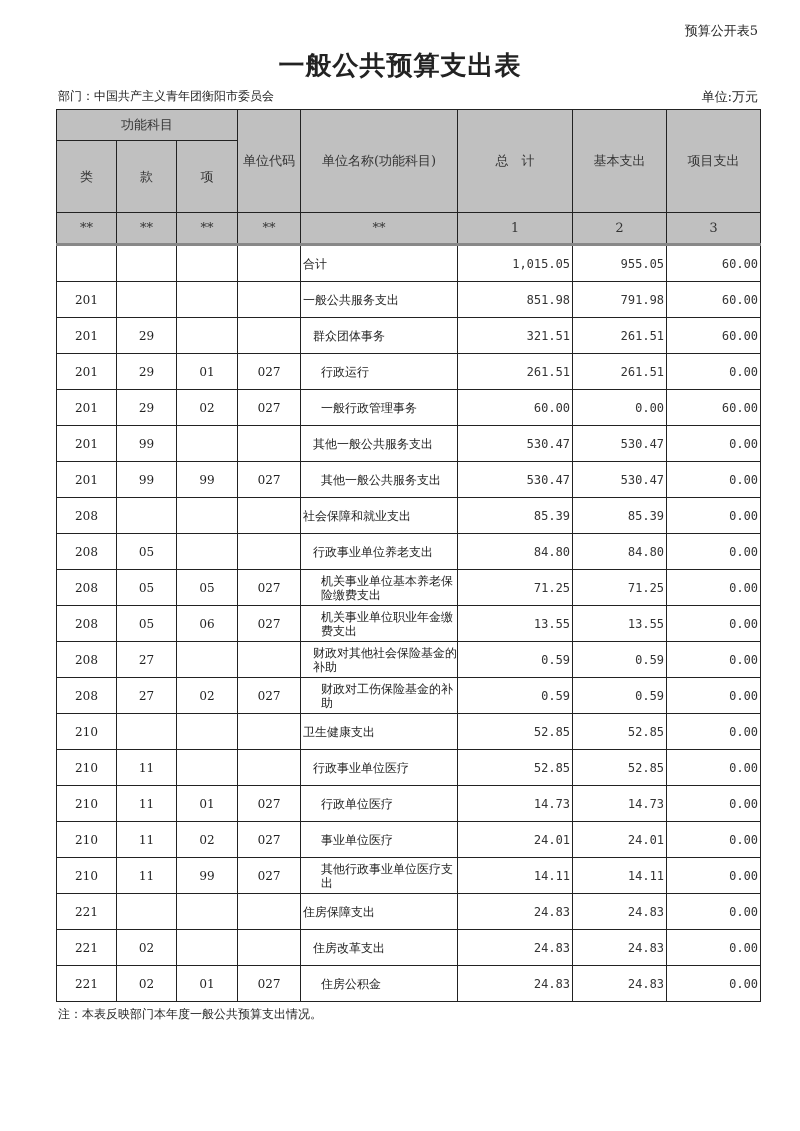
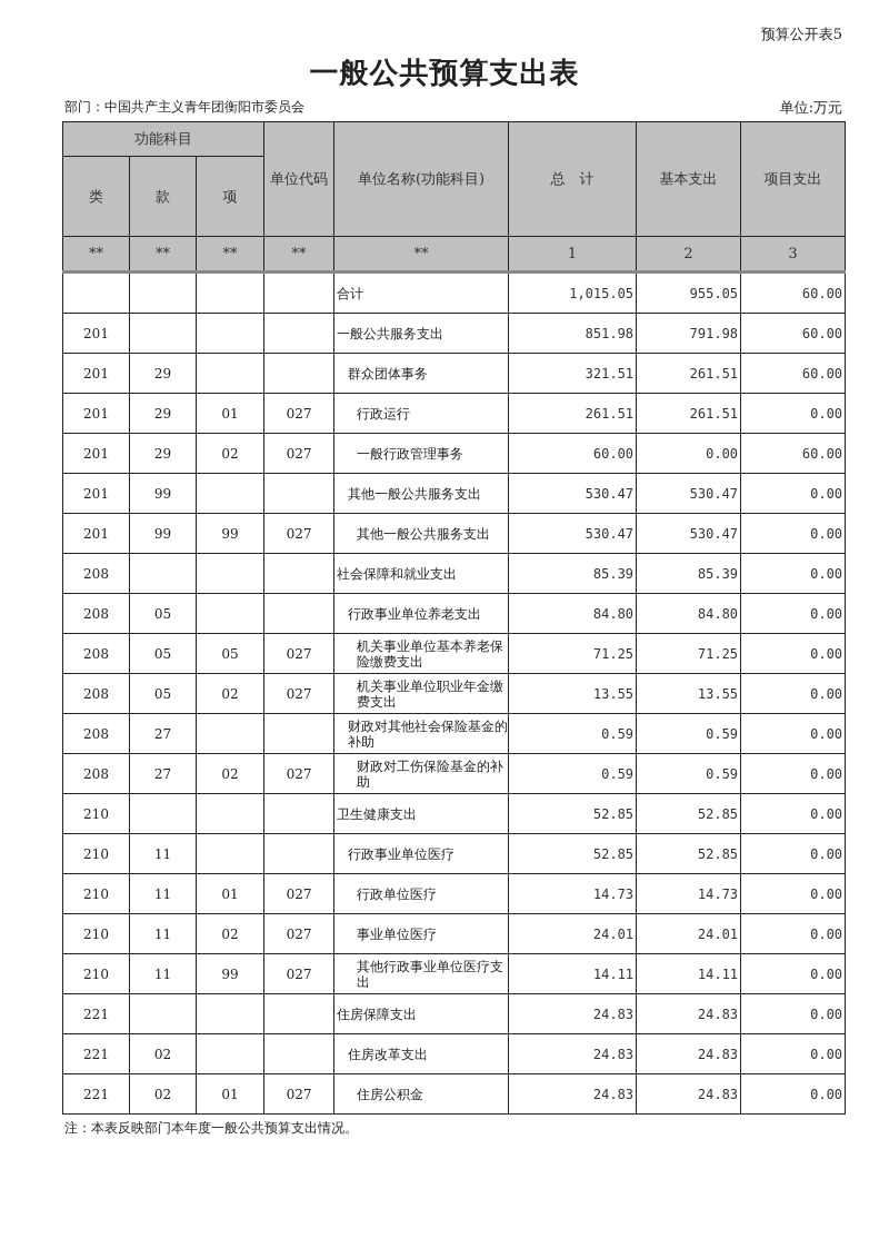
  预算公开表5
  一般公共预算支出表
  部门：中国共产主义青年团衡阳市委员会
  单位:万元
  功能科目	单位代码	单位名称(功能科目)	总 计	基本支出	项目支出
  类	款	项
  **	**	**	**	**	1	2	3
  				合计	1,015.05	955.05	60.00
  201				一般公共服务支出	851.98	791.98	60.00
  201	29			群众团体事务	321.51	261.51	60.00
  201	29	01	027	行政运行	261.51	261.51	0.00
  201	29	02	027	一般行政管理事务	60.00	0.00	60.00
  201	99			其他一般公共服务支出	530.47	530.47	0.00
  201	99	99	027	其他一般公共服务支出	530.47	530.47	0.00
  208				社会保障和就业支出	85.39	85.39	0.00
  208	05			行政事业单位养老支出	84.80	84.80	0.00
  208	05	05	027	机关事业单位基本养老保险缴费支出	71.25	71.25	0.00
- 208	05	06	027	机关事业单位职业年金缴费支出	13.55	13.55	0.00
+ 208	05	02	027	机关事业单位职业年金缴费支出	13.55	13.55	0.00
  208	27			财政对其他社会保险基金的补助	0.59	0.59	0.00
  208	27	02	027	财政对工伤保险基金的补助	0.59	0.59	0.00
  210				卫生健康支出	52.85	52.85	0.00
  210	11			行政事业单位医疗	52.85	52.85	0.00
  210	11	01	027	行政单位医疗	14.73	14.73	0.00
  210	11	02	027	事业单位医疗	24.01	24.01	0.00
  210	11	99	027	其他行政事业单位医疗支出	14.11	14.11	0.00
  221				住房保障支出	24.83	24.83	0.00
  221	02			住房改革支出	24.83	24.83	0.00
  221	02	01	027	住房公积金	24.83	24.83	0.00
  注：本表反映部门本年度一般公共预算支出情况。
